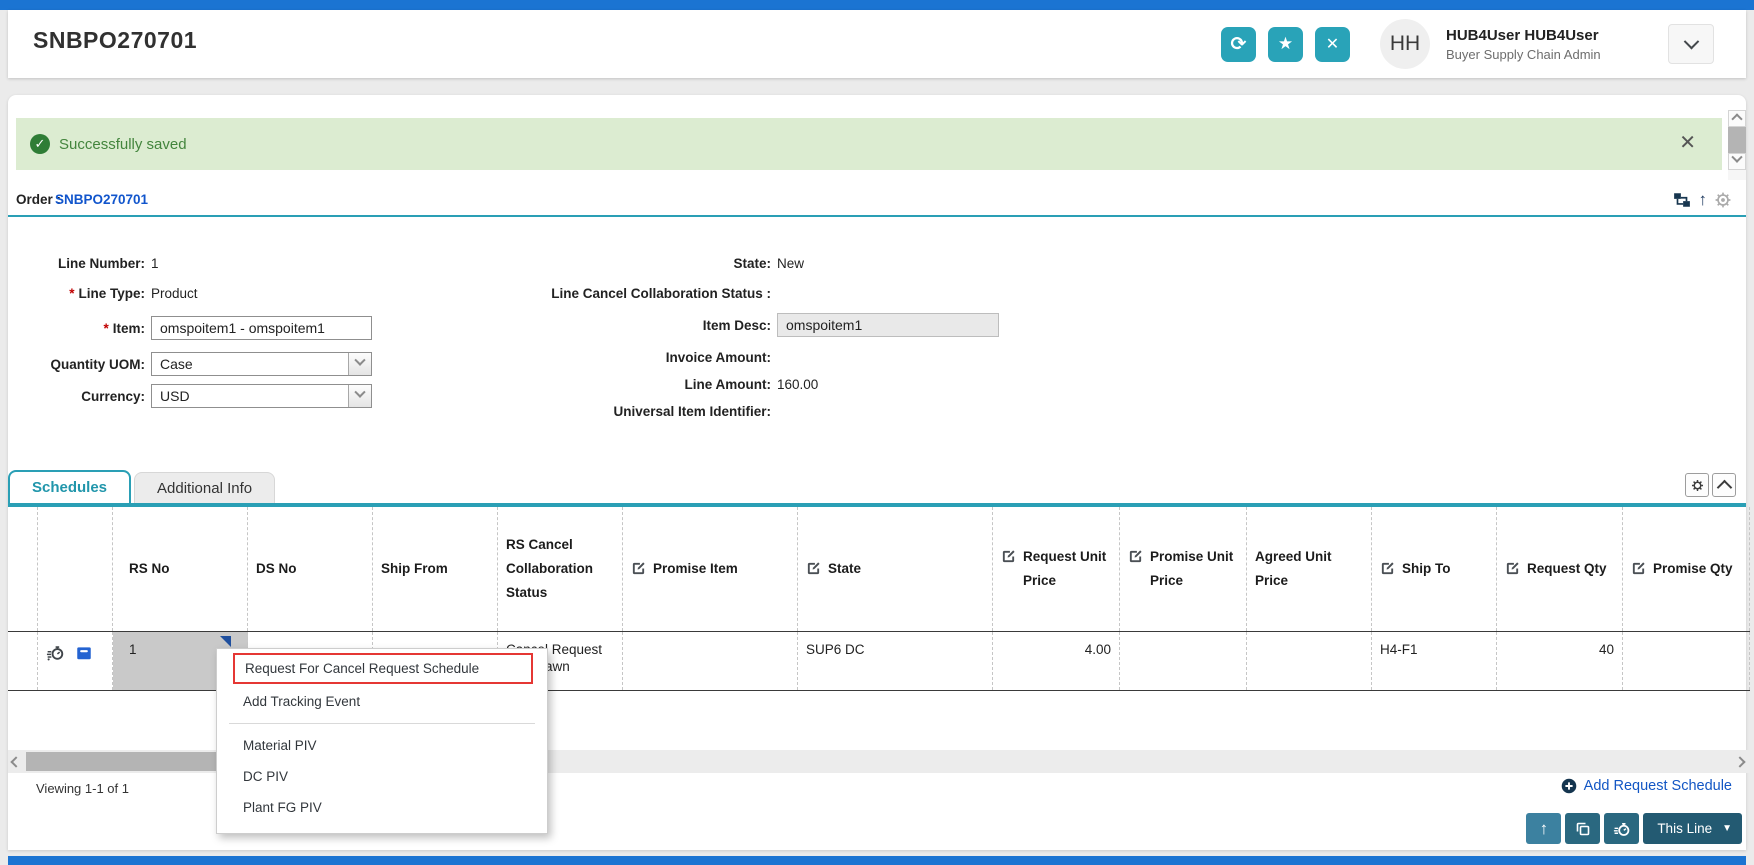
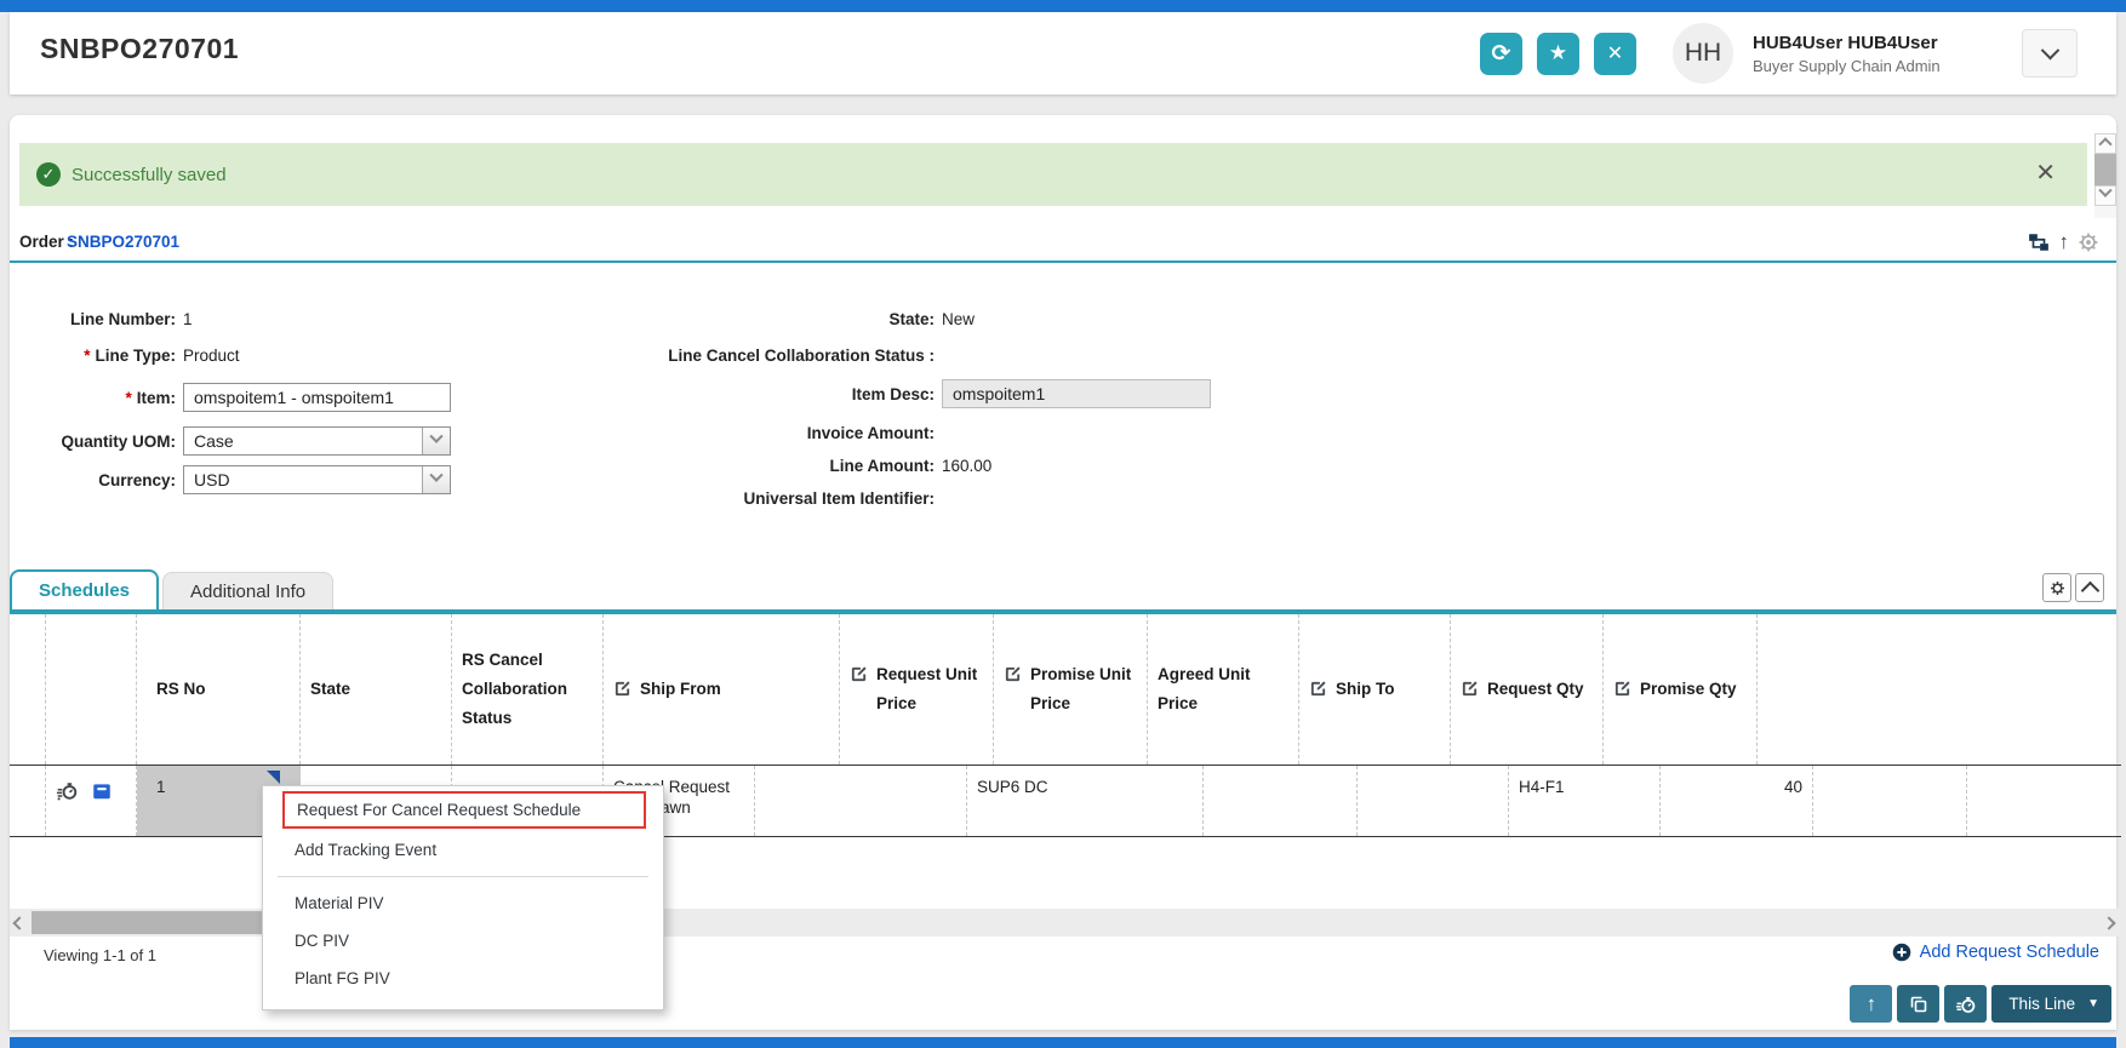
  SNBPO270701
  ⟳
  ★
  ✕
  HH
  HUB4User HUB4User
  Buyer Supply Chain Admin
  ✓
  Successfully saved
  ✕
  Order :
  SNBPO270701
  ↑
  Line Number:
  1
  * Line Type:
  Product
  * Item:
  omspoitem1 - omspoitem1
  Quantity UOM:
  Case
  Currency:
  USD
  State:
  New
  Line Cancel Collaboration Status :
  Item Desc:
  omspoitem1
  Invoice Amount:
  Line Amount:
  160.00
  Universal Item Identifier:
  Schedules
  Additional Info
  RS No
- DS No
- Ship From
+ State
  RS Cancel Collaboration Status
- Promise Item
- State
+ Ship From
  Request Unit Price
  Promise Unit Price
  Agreed Unit Price
  Ship To
  Request Qty
  Promise Qty
  1
  SUP6 DC
- 4.00
  H4-F1
  40
  Request For Cancel Request Schedule
  Add Tracking Event
  Material PIV
  DC PIV
  Plant FG PIV
  Viewing 1-1 of 1
  Add Request Schedule
  ↑
  This Line
  ▼
